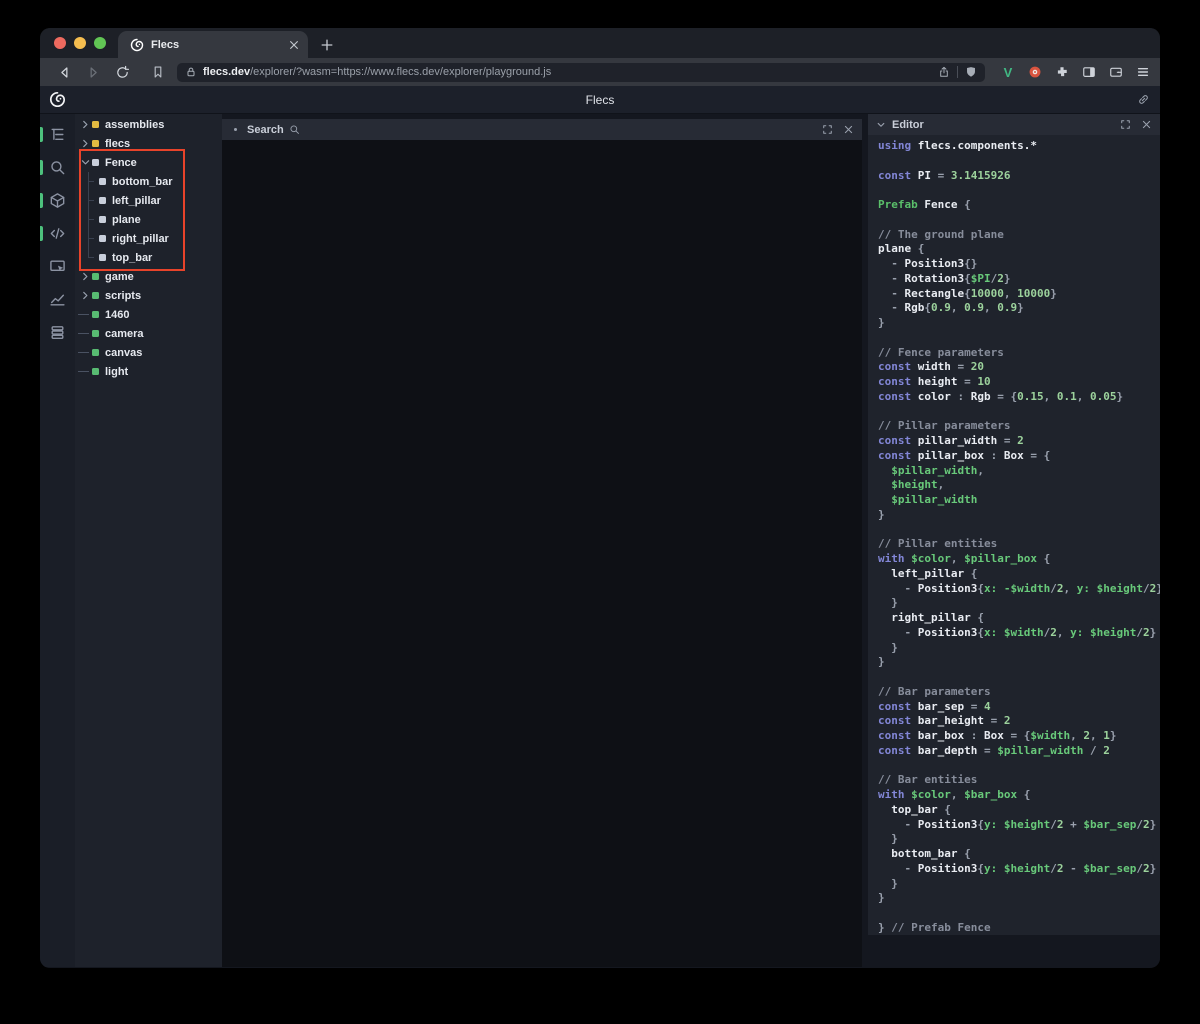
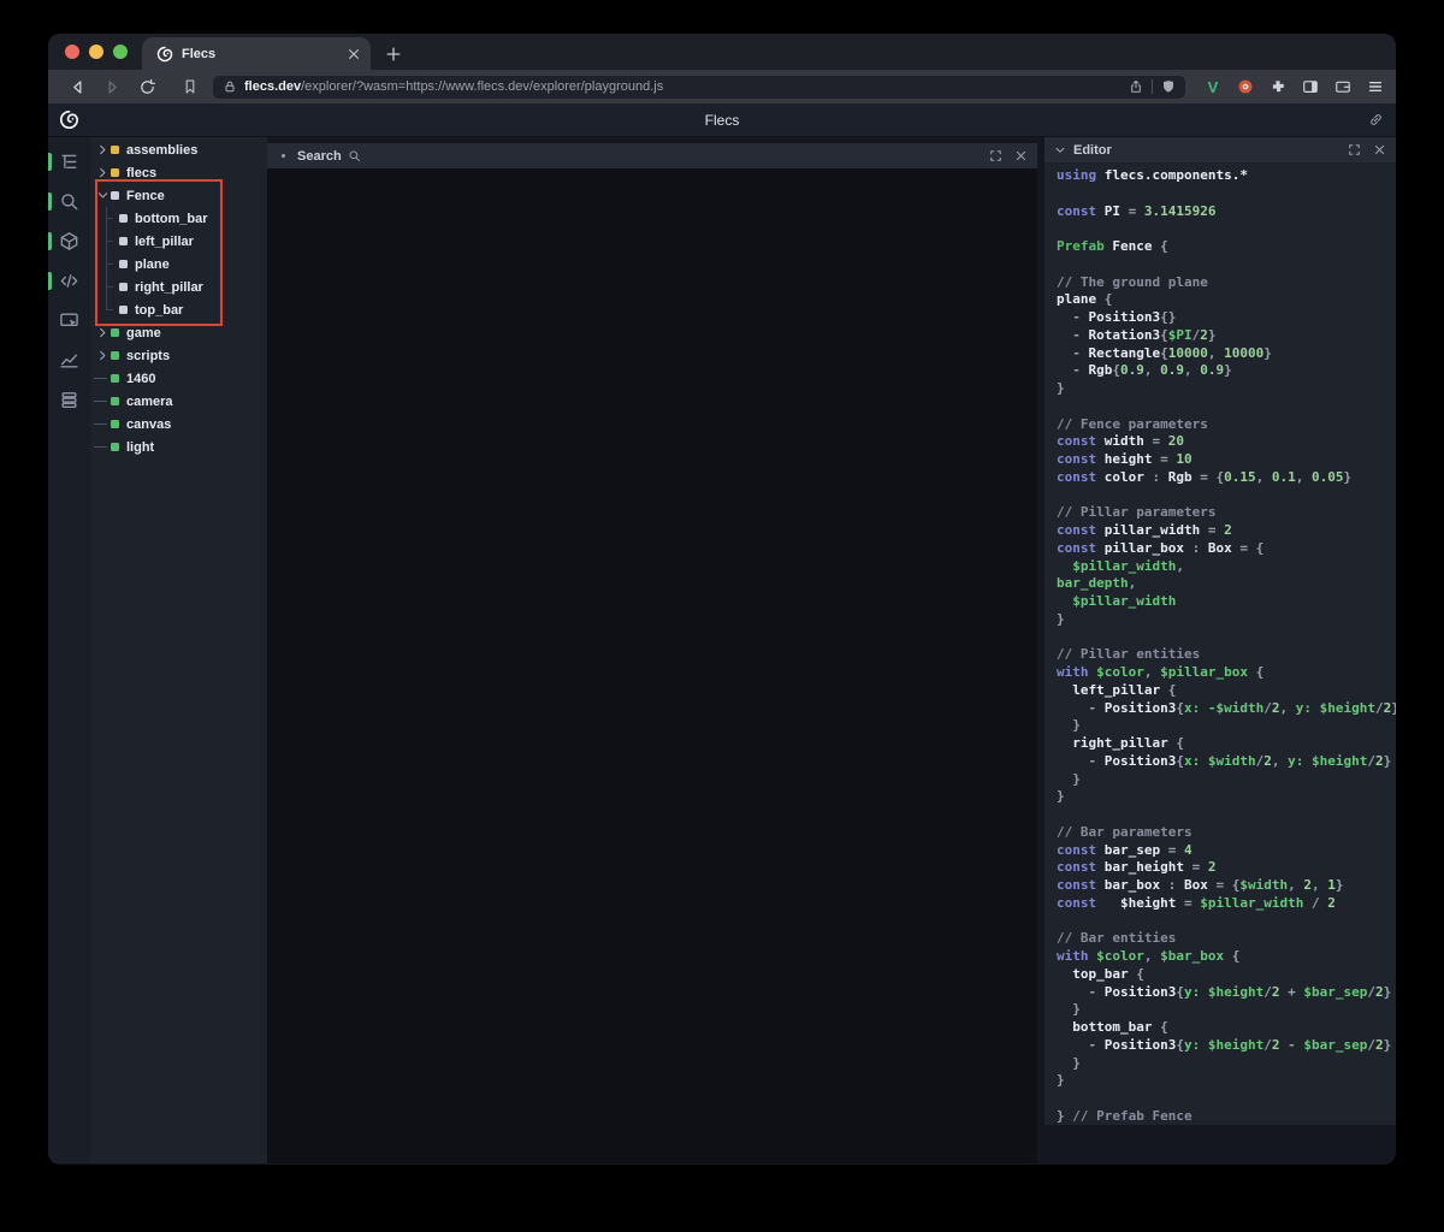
  Flecs
  flecs.dev/explorer/?wasm=https://www.flecs.dev/explorer/playground.js
  V
  Flecs
  assemblies
  flecs
  Fence
  bottom_bar
  left_pillar
  plane
  right_pillar
  top_bar
  game
  scripts
  1460
  camera
  canvas
  light
  Search
  Editor
  using flecs.components.*
  const PI = 3.1415926
  Prefab Fence {
  // The ground plane
  plane {
  - Position3{}
  - Rotation3{$PI/2}
  - Rectangle{10000, 10000}
  - Rgb{0.9, 0.9, 0.9}
  }
  // Fence parameters
  const width = 20
  const height = 10
  const color : Rgb = {0.15, 0.1, 0.05}
  // Pillar parameters
  const pillar_width = 2
  const pillar_box : Box = {
  $pillar_width,
- $height,
+ bar_depth,
  $pillar_width
  }
  // Pillar entities
  with $color, $pillar_box {
  left_pillar {
  - Position3{x: -$width/2, y: $height/2}
  }
  right_pillar {
  - Position3{x: $width/2, y: $height/2}
  }
  }
  // Bar parameters
  const bar_sep = 4
  const bar_height = 2
  const bar_box : Box = {$width, 2, 1}
- const bar_depth = $pillar_width / 2
+ const $height = $pillar_width / 2
  // Bar entities
  with $color, $bar_box {
  top_bar {
  - Position3{y: $height/2 + $bar_sep/2}
  }
  bottom_bar {
  - Position3{y: $height/2 - $bar_sep/2}
  }
  }
  } // Prefab Fence
